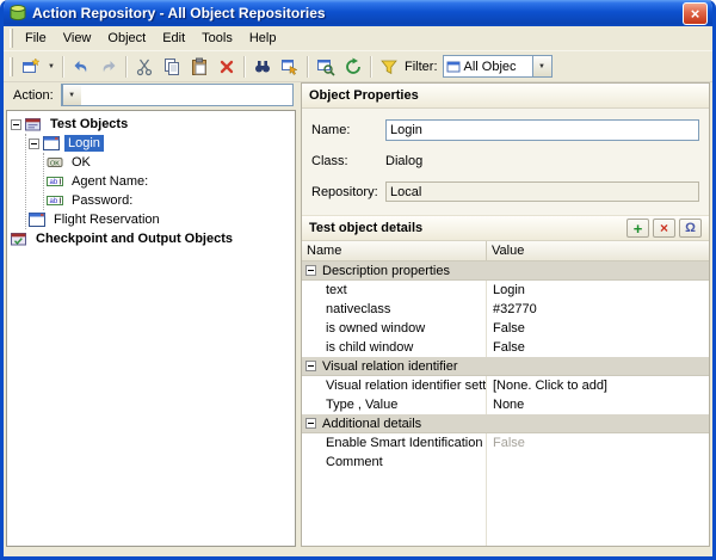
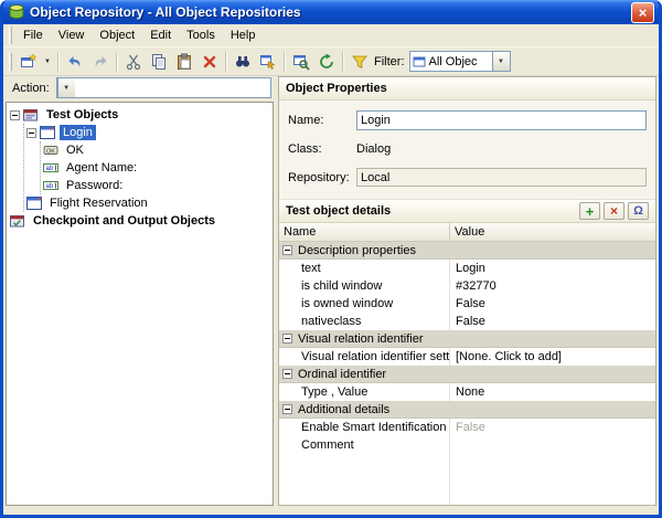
- Action Repository - All Object Repositories
+ Object Repository - All Object Repositories
  ×
  File
  View
  Object
  Edit
  Tools
  Help
  Filter:
  All Objec
  Action:
  Test Objects
  Login
  OK
  Agent Name:
  Password:
  Flight Reservation
  Checkpoint and Output Objects
  Object Properties
  Name:
  Login
  Class:
  Dialog
  Repository:
  Local
  Test object details
  +
  ×
  Ω
  Name
  Value
  Description properties
  text
  Login
- nativeclass
+ is child window
  #32770
  is owned window
  False
- is child window
+ nativeclass
  False
  Visual relation identifier
  Visual relation identifier sett
  [None. Click to add]
+ Ordinal identifier
  Type , Value
  None
  Additional details
  Enable Smart Identification
  False
  Comment
